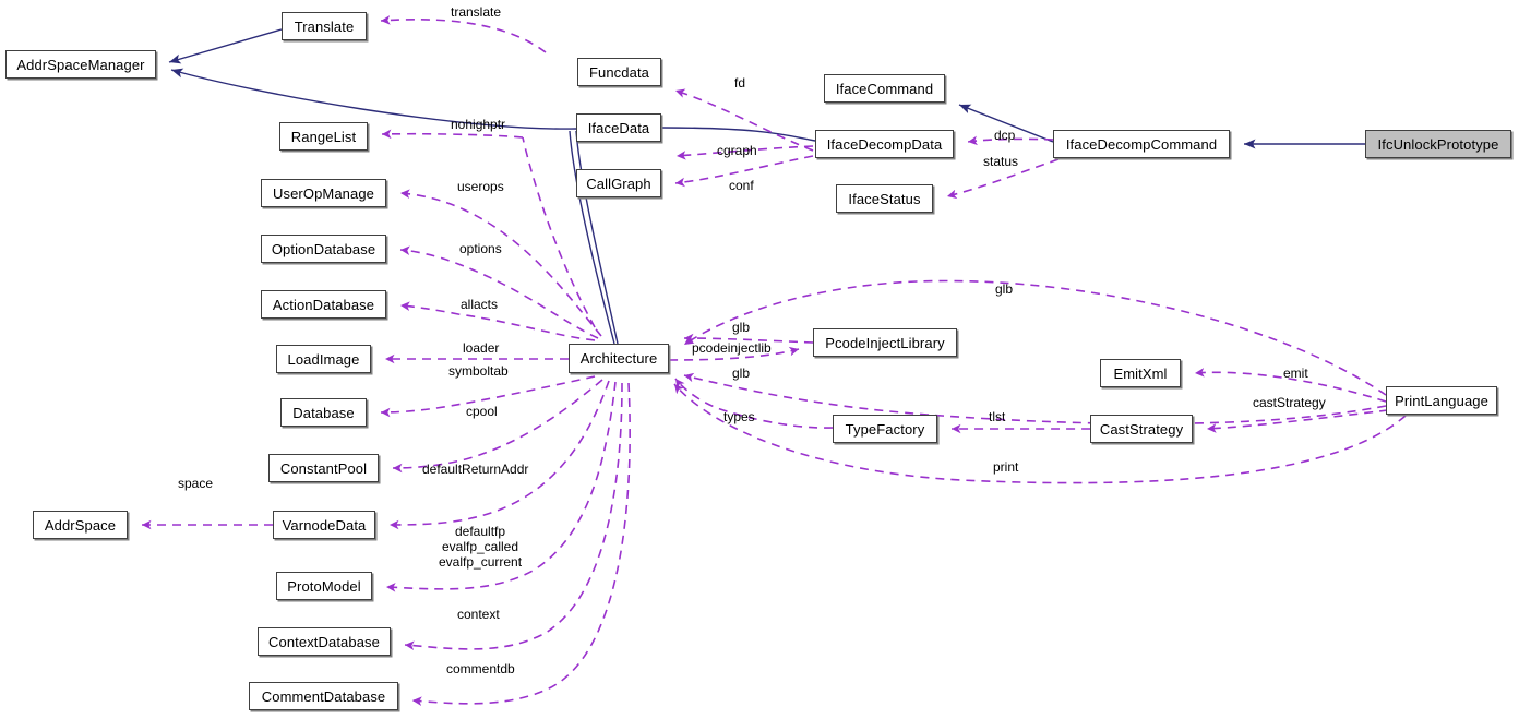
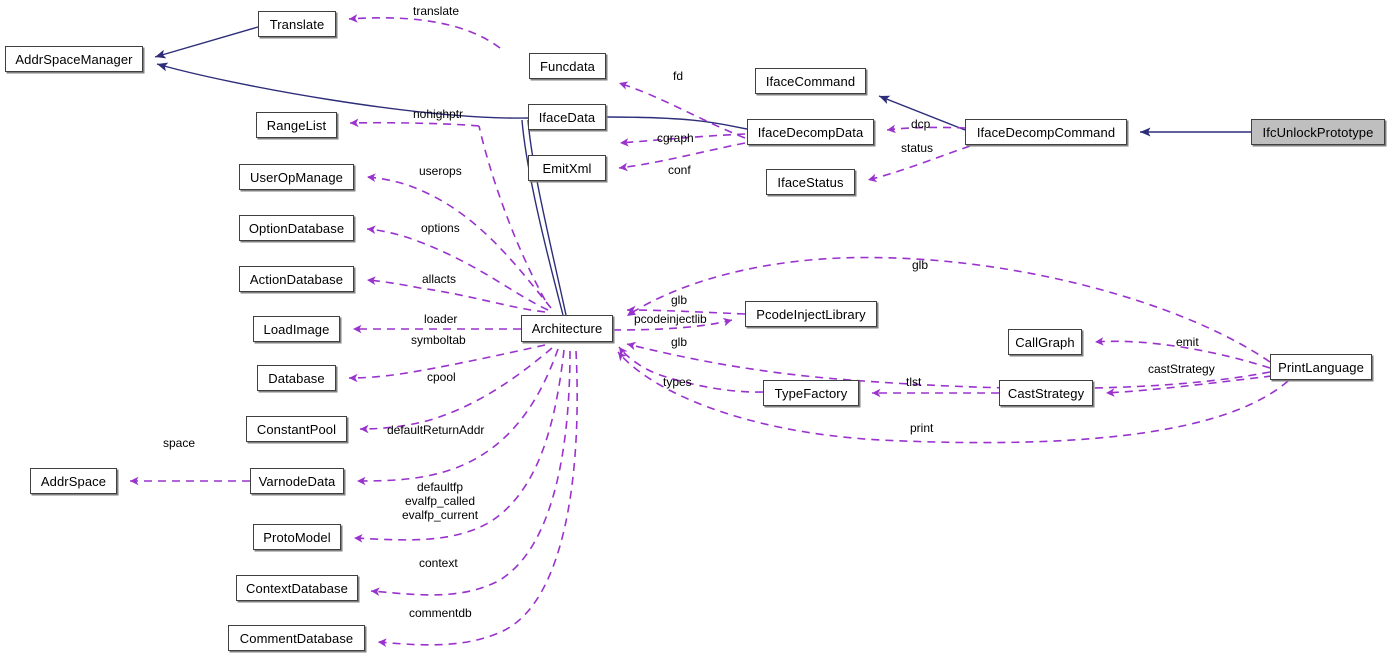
  AddrSpaceManager
  Translate
  Funcdata
  IfaceCommand
  RangeList
  IfaceData
  IfaceDecompData
  IfaceDecompCommand
  IfcUnlockPrototype
- CallGraph
+ EmitXml
  IfaceStatus
  UserOpManage
  OptionDatabase
  ActionDatabase
  LoadImage
  Architecture
  PcodeInjectLibrary
- EmitXml
+ CallGraph
  PrintLanguage
  Database
  TypeFactory
  CastStrategy
  ConstantPool
  AddrSpace
  VarnodeData
  ProtoModel
  ContextDatabase
  CommentDatabase
  translate
  fd
  nohighptr
  cgraph
  dcp
  status
  conf
  userops
  options
  glb
  allacts
  glb
  loader
  pcodeinjectlib
  emit
  symboltab
  glb
  castStrategy
  cpool
  types
  tlst
  print
  defaultReturnAddr
  space
  defaultfp
  evalfp_called
  evalfp_current
  context
  commentdb
